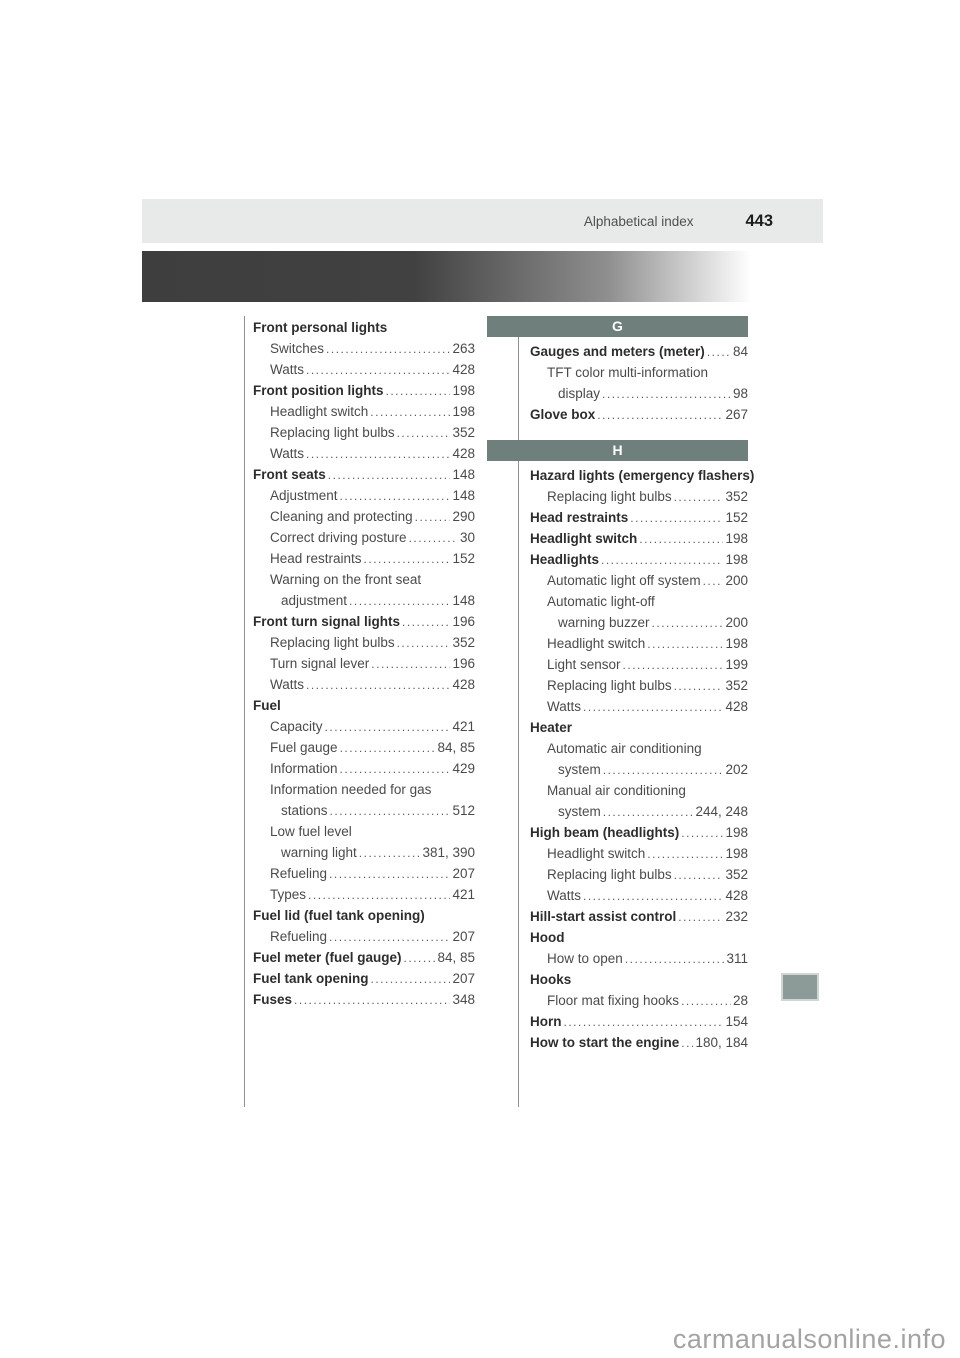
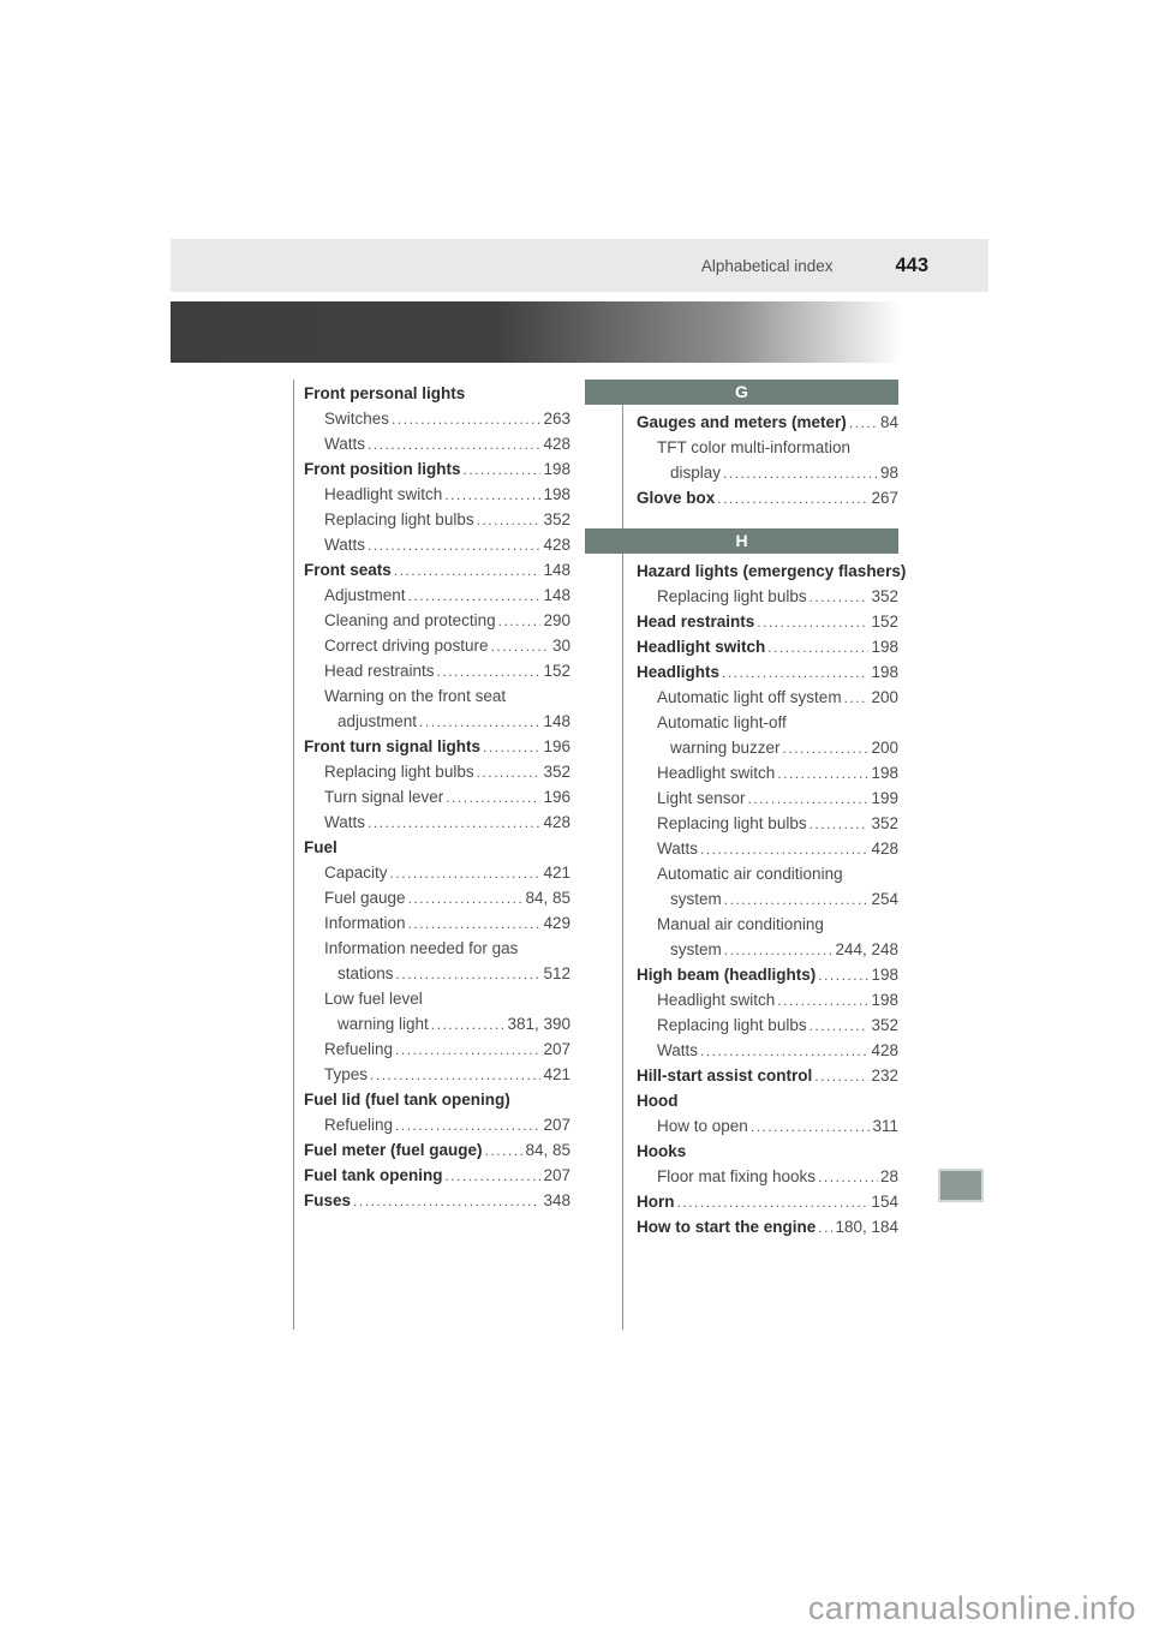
  Alphabetical index
  443
  Front personal lights
  Switches
  263
  Watts
  428
  Front position lights
  198
  Headlight switch
  198
  Replacing light bulbs
  352
  Watts
  428
  Front seats
  148
  Adjustment
  148
  Cleaning and protecting
  290
  Correct driving posture
  30
  Head restraints
  152
  Warning on the front seat
  adjustment
  148
  Front turn signal lights
  196
  Replacing light bulbs
  352
  Turn signal lever
  196
  Watts
  428
  Fuel
  Capacity
  421
  Fuel gauge
  84, 85
  Information
  429
  Information needed for gas
  stations
  512
  Low fuel level
  warning light
  381, 390
  Refueling
  207
  Types
  421
  Fuel lid (fuel tank opening)
  Refueling
  207
  Fuel meter (fuel gauge)
  84, 85
  Fuel tank opening
  207
  Fuses
  348
  G
  Gauges and meters (meter)
  84
  TFT color multi-information
  display
  98
  Glove box
  267
  H
  Hazard lights (emergency flashers)
  Replacing light bulbs
  352
  Head restraints
  152
  Headlight switch
  198
  Headlights
  198
  Automatic light off system
  200
  Automatic light-off
  warning buzzer
  200
  Headlight switch
  198
  Light sensor
  199
  Replacing light bulbs
  352
  Watts
  428
- Heater
  Automatic air conditioning
  system
- 202
+ 254
  Manual air conditioning
  system
  244, 248
  High beam (headlights)
  198
  Headlight switch
  198
  Replacing light bulbs
  352
  Watts
  428
  Hill-start assist control
  232
  Hood
  How to open
  311
  Hooks
  Floor mat fixing hooks
  28
  Horn
  154
  How to start the engine
  180, 184
  carmanualsonline.info
